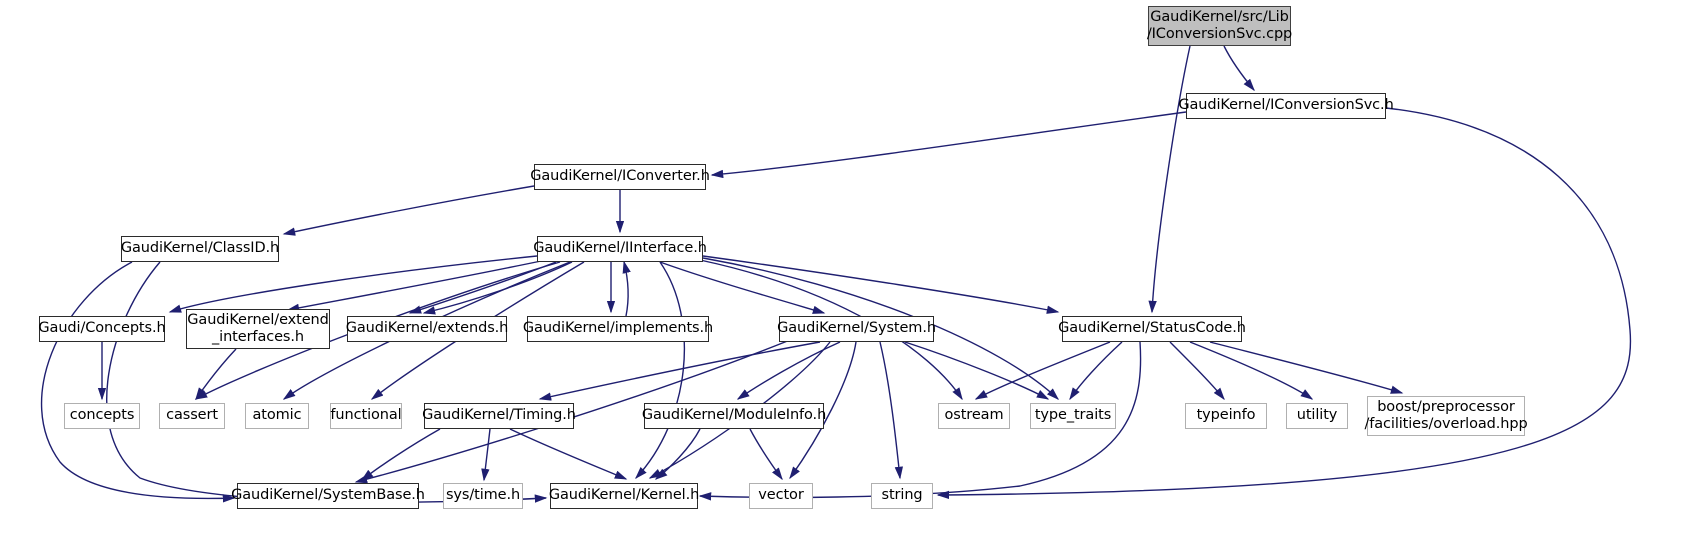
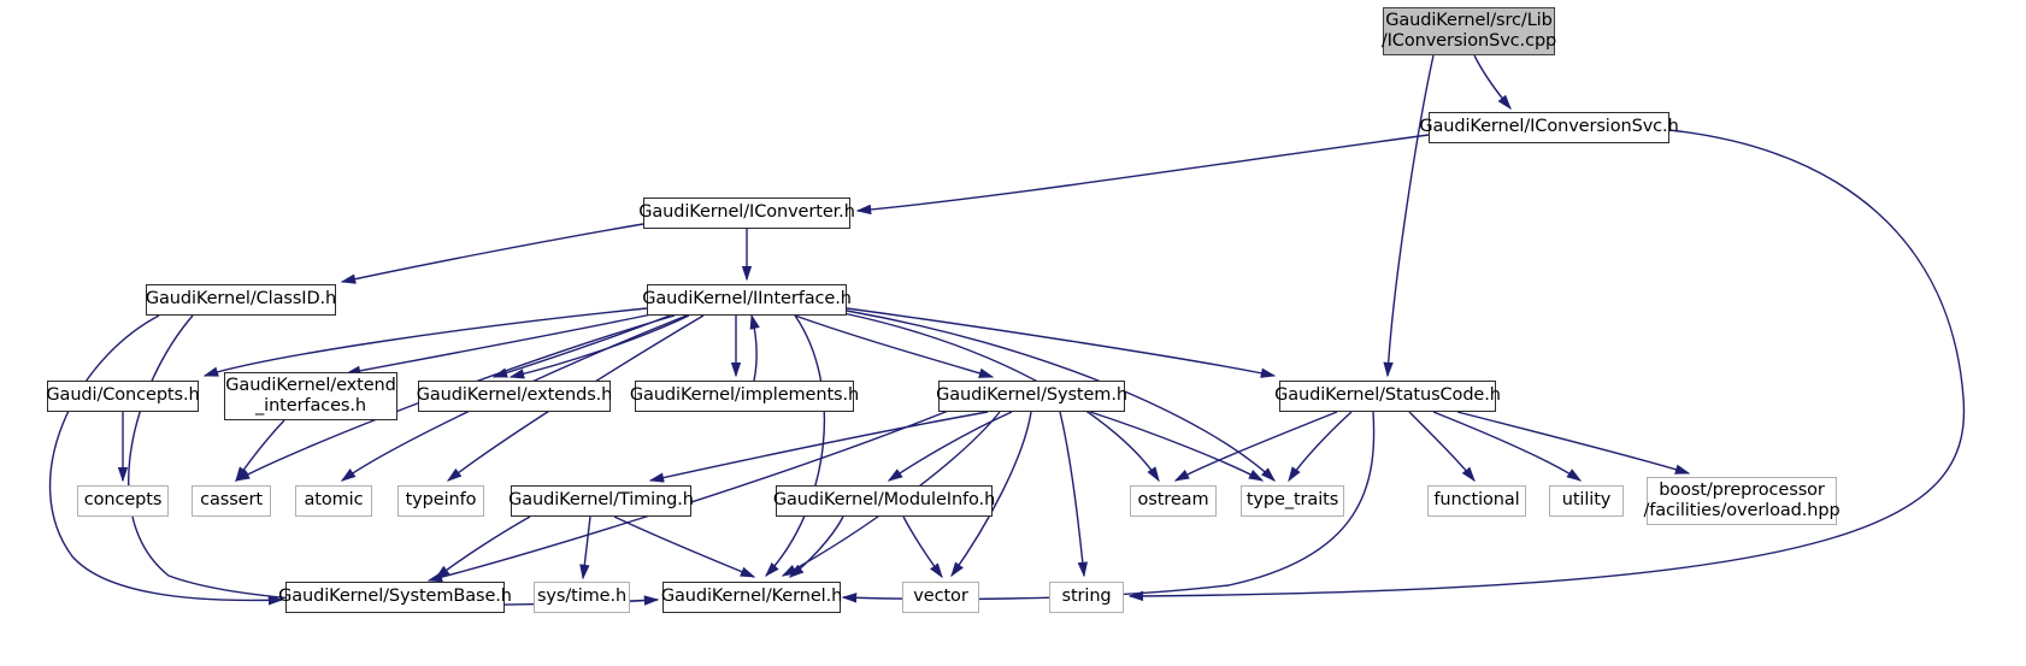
  GaudiKernel/src/Lib
  /IConversionSvc.cpp
  GaudiKernel/IConversionSvc.h
  GaudiKernel/IConverter.h
  GaudiKernel/ClassID.h
  GaudiKernel/IInterface.h
  Gaudi/Concepts.h
  GaudiKernel/extend
  _interfaces.h
  GaudiKernel/extends.h
  GaudiKernel/implements.h
  GaudiKernel/System.h
  GaudiKernel/StatusCode.h
  concepts
  cassert
  atomic
- functional
+ typeinfo
  GaudiKernel/Timing.h
  GaudiKernel/ModuleInfo.h
  ostream
  type_traits
- typeinfo
+ functional
  utility
  boost/preprocessor
  /facilities/overload.hpp
  GaudiKernel/SystemBase.h
  sys/time.h
  GaudiKernel/Kernel.h
  vector
  string
